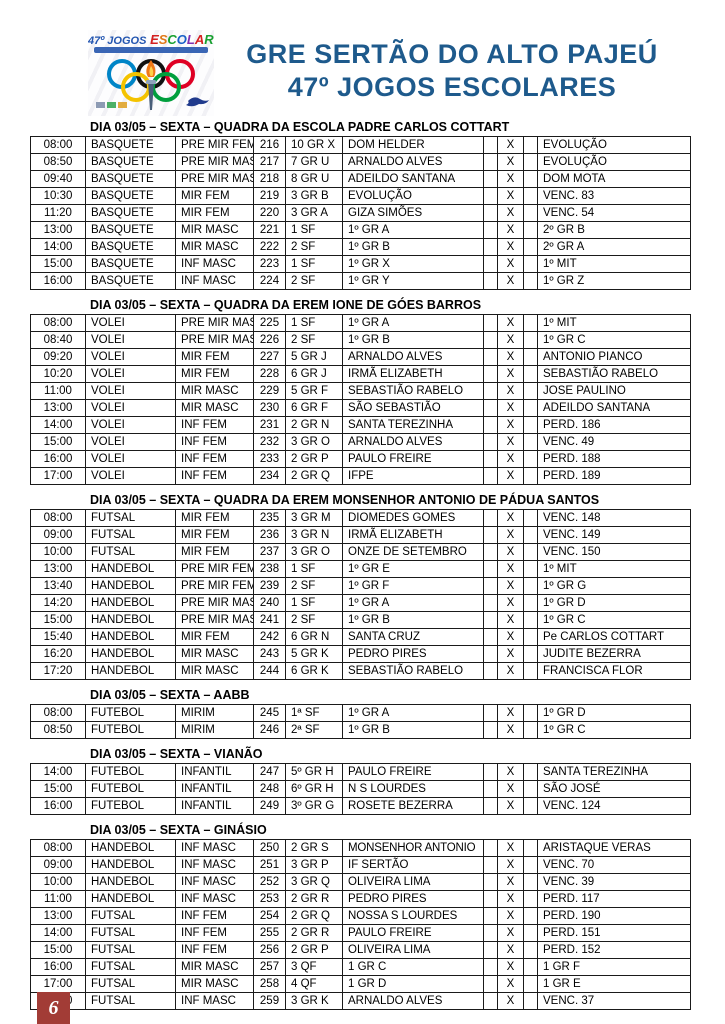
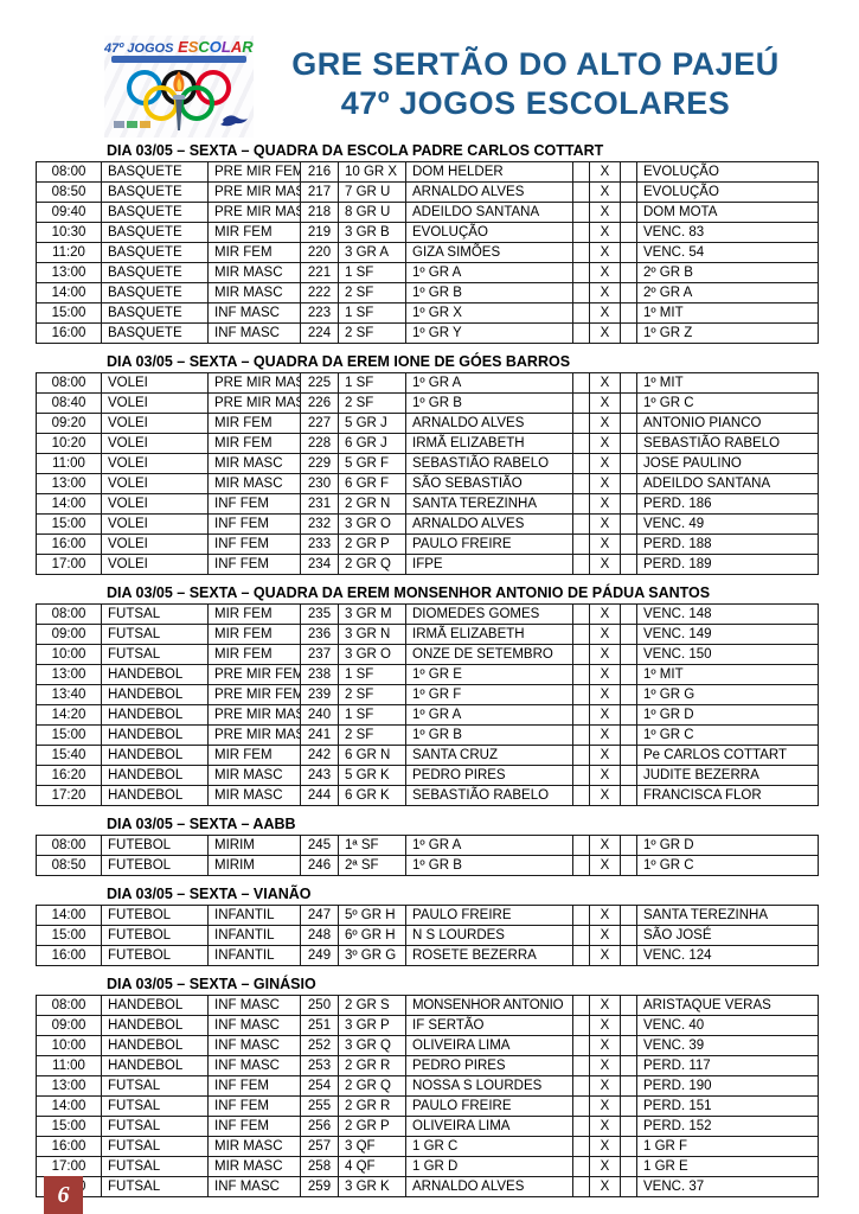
  47º JOGOS ESCOLAR
  GRE SERTÃO DO ALTO PAJEÚ
  47º JOGOS ESCOLARES
  DIA 03/05 – SEXTA – QUADRA DA ESCOLA PADRE CARLOS COTTART
  08:00	BASQUETE	PRE MIR FEM	216	10 GR X	DOM HELDER		X		EVOLUÇÃO
  08:50	BASQUETE	PRE MIR MAS	217	7 GR U	ARNALDO ALVES		X		EVOLUÇÃO
  09:40	BASQUETE	PRE MIR MAS	218	8 GR U	ADEILDO SANTANA		X		DOM MOTA
  10:30	BASQUETE	MIR FEM	219	3 GR B	EVOLUÇÃO		X		VENC. 83
  11:20	BASQUETE	MIR FEM	220	3 GR A	GIZA SIMÕES		X		VENC. 54
  13:00	BASQUETE	MIR MASC	221	1 SF	1º GR A		X		2º GR B
  14:00	BASQUETE	MIR MASC	222	2 SF	1º GR B		X		2º GR A
  15:00	BASQUETE	INF MASC	223	1 SF	1º GR X		X		1º MIT
  16:00	BASQUETE	INF MASC	224	2 SF	1º GR Y		X		1º GR Z
  DIA 03/05 – SEXTA – QUADRA DA EREM IONE DE GÓES BARROS
  08:00	VOLEI	PRE MIR MAS	225	1 SF	1º GR A		X		1º MIT
  08:40	VOLEI	PRE MIR MAS	226	2 SF	1º GR B		X		1º GR C
  09:20	VOLEI	MIR FEM	227	5 GR J	ARNALDO ALVES		X		ANTONIO PIANCO
  10:20	VOLEI	MIR FEM	228	6 GR J	IRMÃ ELIZABETH		X		SEBASTIÃO RABELO
  11:00	VOLEI	MIR MASC	229	5 GR F	SEBASTIÃO RABELO		X		JOSE PAULINO
  13:00	VOLEI	MIR MASC	230	6 GR F	SÃO SEBASTIÃO		X		ADEILDO SANTANA
  14:00	VOLEI	INF FEM	231	2 GR N	SANTA TEREZINHA		X		PERD. 186
  15:00	VOLEI	INF FEM	232	3 GR O	ARNALDO ALVES		X		VENC. 49
  16:00	VOLEI	INF FEM	233	2 GR P	PAULO FREIRE		X		PERD. 188
  17:00	VOLEI	INF FEM	234	2 GR Q	IFPE		X		PERD. 189
  DIA 03/05 – SEXTA – QUADRA DA EREM MONSENHOR ANTONIO DE PÁDUA SANTOS
  08:00	FUTSAL	MIR FEM	235	3 GR M	DIOMEDES GOMES		X		VENC. 148
  09:00	FUTSAL	MIR FEM	236	3 GR N	IRMÃ ELIZABETH		X		VENC. 149
  10:00	FUTSAL	MIR FEM	237	3 GR O	ONZE DE SETEMBRO		X		VENC. 150
  13:00	HANDEBOL	PRE MIR FEM	238	1 SF	1º GR E		X		1º MIT
  13:40	HANDEBOL	PRE MIR FEM	239	2 SF	1º GR F		X		1º GR G
  14:20	HANDEBOL	PRE MIR MAS	240	1 SF	1º GR A		X		1º GR D
  15:00	HANDEBOL	PRE MIR MAS	241	2 SF	1º GR B		X		1º GR C
  15:40	HANDEBOL	MIR FEM	242	6 GR N	SANTA CRUZ		X		Pe CARLOS COTTART
  16:20	HANDEBOL	MIR MASC	243	5 GR K	PEDRO PIRES		X		JUDITE BEZERRA
  17:20	HANDEBOL	MIR MASC	244	6 GR K	SEBASTIÃO RABELO		X		FRANCISCA FLOR
  DIA 03/05 – SEXTA – AABB
  08:00	FUTEBOL	MIRIM	245	1ª SF	1º GR A		X		1º GR D
  08:50	FUTEBOL	MIRIM	246	2ª SF	1º GR B		X		1º GR C
  DIA 03/05 – SEXTA – VIANÃO
  14:00	FUTEBOL	INFANTIL	247	5º GR H	PAULO FREIRE		X		SANTA TEREZINHA
  15:00	FUTEBOL	INFANTIL	248	6º GR H	N S LOURDES		X		SÃO JOSÉ
  16:00	FUTEBOL	INFANTIL	249	3º GR G	ROSETE BEZERRA		X		VENC. 124
  DIA 03/05 – SEXTA – GINÁSIO
  08:00	HANDEBOL	INF MASC	250	2 GR S	MONSENHOR ANTONIO		X		ARISTAQUE VERAS
- 09:00	HANDEBOL	INF MASC	251	3 GR P	IF SERTÃO		X		VENC. 70
+ 09:00	HANDEBOL	INF MASC	251	3 GR P	IF SERTÃO		X		VENC. 40
  10:00	HANDEBOL	INF MASC	252	3 GR Q	OLIVEIRA LIMA		X		VENC. 39
  11:00	HANDEBOL	INF MASC	253	2 GR R	PEDRO PIRES		X		PERD. 117
  13:00	FUTSAL	INF FEM	254	2 GR Q	NOSSA S LOURDES		X		PERD. 190
  14:00	FUTSAL	INF FEM	255	2 GR R	PAULO FREIRE		X		PERD. 151
  15:00	FUTSAL	INF FEM	256	2 GR P	OLIVEIRA LIMA		X		PERD. 152
  16:00	FUTSAL	MIR MASC	257	3 QF	1 GR C		X		1 GR F
  17:00	FUTSAL	MIR MASC	258	4 QF	1 GR D		X		1 GR E
  	FUTSAL	INF MASC	259	3 GR K	ARNALDO ALVES		X		VENC. 37
  6
